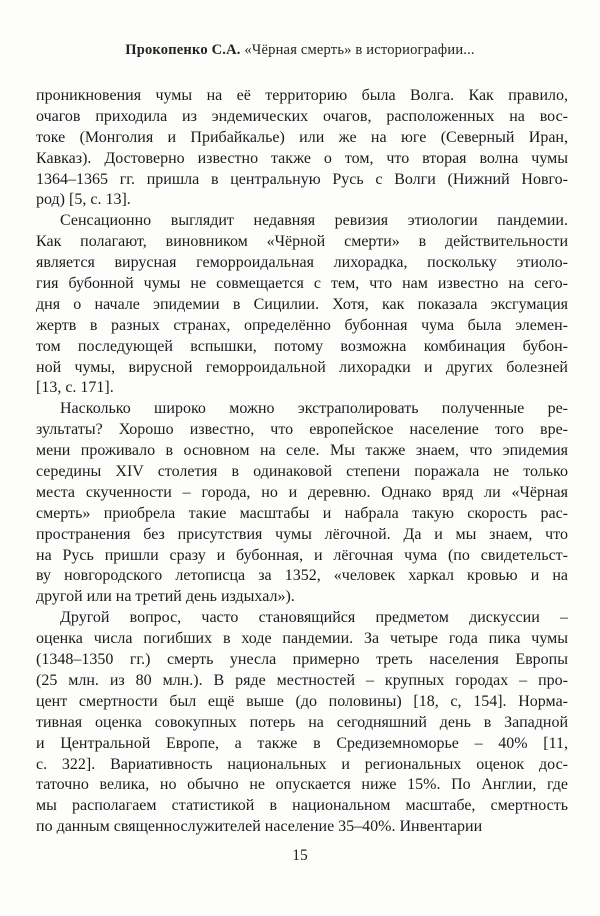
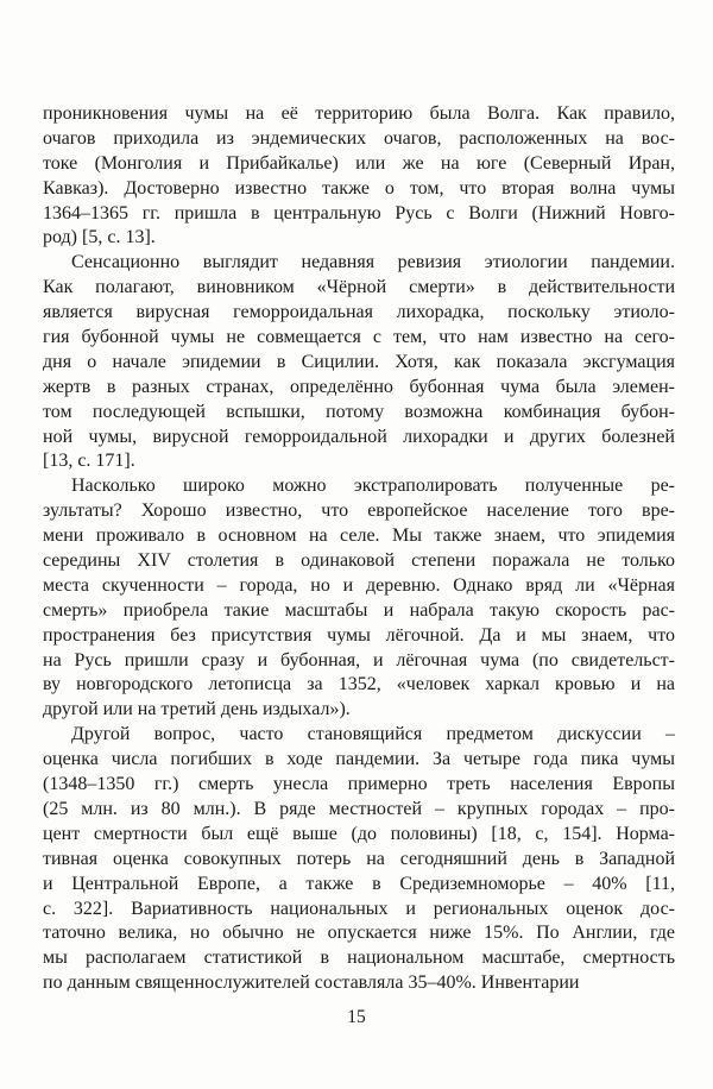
- Прокопенко С.А. «Чёрная смерть» в историографии...
  проникновения чумы на её территорию была Волга. Как правило,
  очагов приходила из эндемических очагов, расположенных на вос-
  токе (Монголия и Прибайкалье) или же на юге (Северный Иран,
  Кавказ). Достоверно известно также о том, что вторая волна чумы
  1364–1365 гг. пришла в центральную Русь с Волги (Нижний Новго-
  род) [5, с. 13].
  Сенсационно выглядит недавняя ревизия этиологии пандемии.
  Как полагают, виновником «Чёрной смерти» в действительности
  является вирусная геморроидальная лихорадка, поскольку этиоло-
  гия бубонной чумы не совмещается с тем, что нам известно на сего-
  дня о начале эпидемии в Сицилии. Хотя, как показала эксгумация
  жертв в разных странах, определённо бубонная чума была элемен-
  том последующей вспышки, потому возможна комбинация бубон-
  ной чумы, вирусной геморроидальной лихорадки и других болезней
  [13, с. 171].
  Насколько широко можно экстраполировать полученные ре-
  зультаты? Хорошо известно, что европейское население того вре-
  мени проживало в основном на селе. Мы также знаем, что эпидемия
  середины XIV столетия в одинаковой степени поражала не только
  места скученности – города, но и деревню. Однако вряд ли «Чёрная
  смерть» приобрела такие масштабы и набрала такую скорость рас-
  пространения без присутствия чумы лёгочной. Да и мы знаем, что
  на Русь пришли сразу и бубонная, и лёгочная чума (по свидетельст-
  ву новгородского летописца за 1352, «человек харкал кровью и на
  другой или на третий день издыхал»).
  Другой вопрос, часто становящийся предметом дискуссии –
  оценка числа погибших в ходе пандемии. За четыре года пика чумы
  (1348–1350 гг.) смерть унесла примерно треть населения Европы
  (25 млн. из 80 млн.). В ряде местностей – крупных городах – про-
  цент смертности был ещё выше (до половины) [18, с, 154]. Норма-
  тивная оценка совокупных потерь на сегодняшний день в Западной
  и Центральной Европе, а также в Средиземноморье – 40% [11,
  с. 322]. Вариативность национальных и региональных оценок дос-
  таточно велика, но обычно не опускается ниже 15%. По Англии, где
  мы располагаем статистикой в национальном масштабе, смертность
- по данным священнослужителей население 35–40%. Инвентарии
+ по данным священнослужителей составляла 35–40%. Инвентарии
  15
